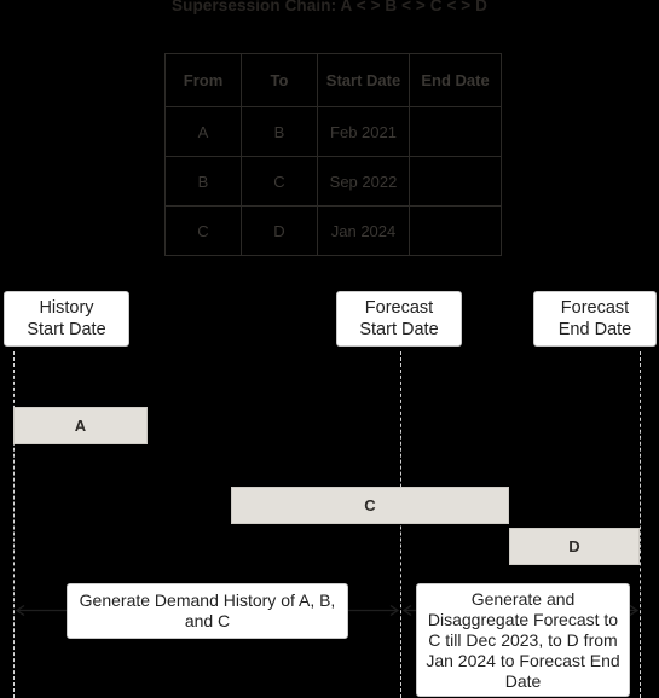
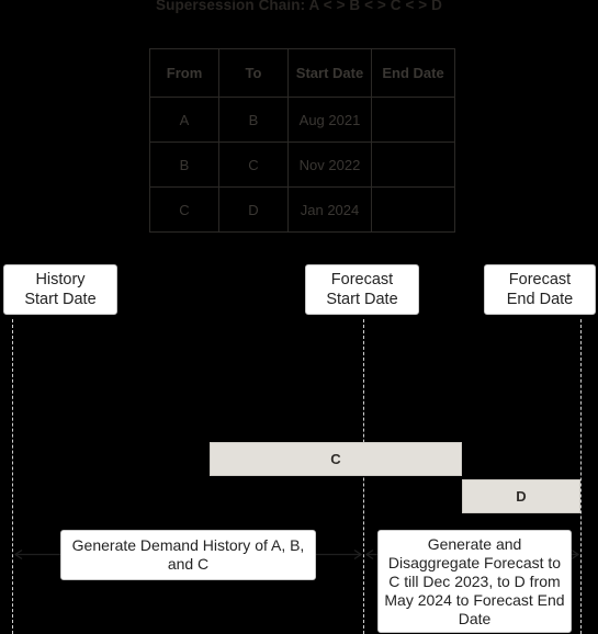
  Supersession Chain: A < > B < > C < > D
  From	To	Start Date	End Date
- A	B	Feb 2021
+ A	B	Aug 2021
- B	C	Sep 2022
+ B	C	Nov 2022
  C	D	Jan 2024
  History
  Start Date
  Forecast
  Start Date
  Forecast
  End Date
- A
  C
  D
  Generate Demand History of A, B, and C
- Generate and Disaggregate Forecast to C till Dec 2023, to D from Jan 2024 to Forecast End Date
+ Generate and Disaggregate Forecast to C till Dec 2023, to D from May 2024 to Forecast End Date
